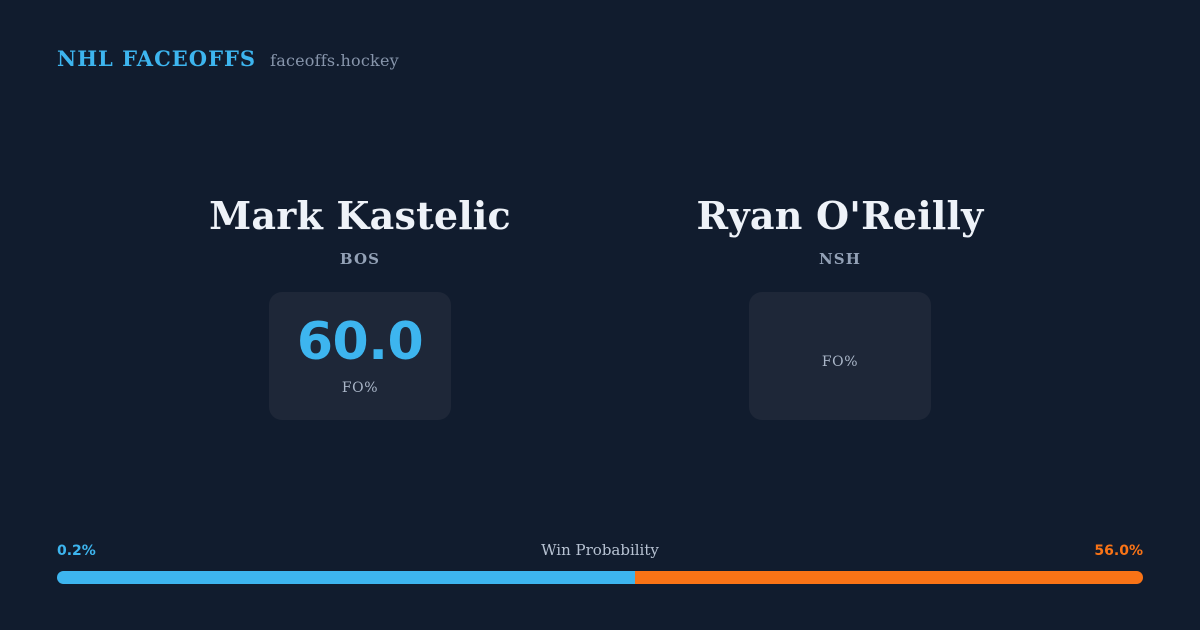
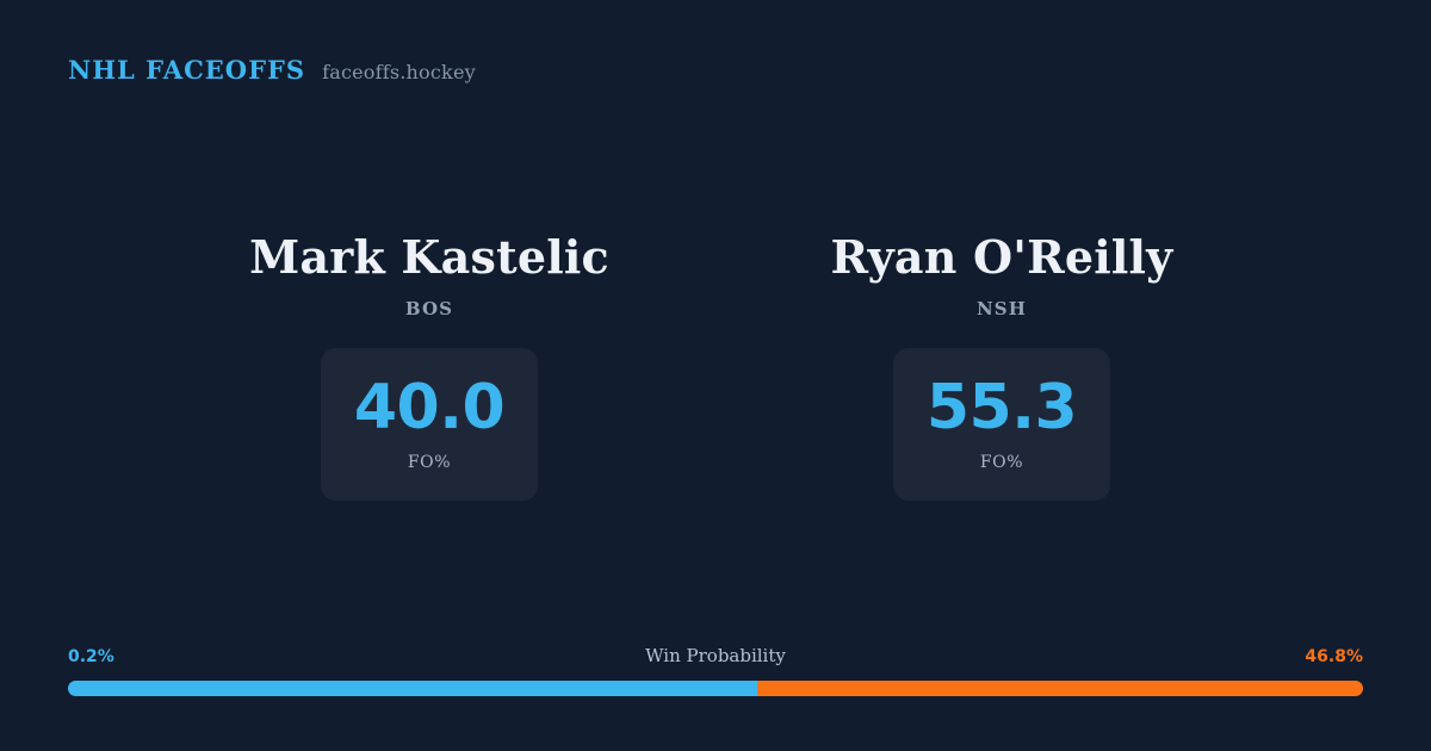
  NHL FACEOFFS
  faceoffs.hockey
  Mark Kastelic
  BOS
- 60.0
+ 40.0
  FO%
  Ryan O'Reilly
  NSH
+ 55.3
  FO%
  0.2%
  Win Probability
- 56.0%
+ 46.8%
